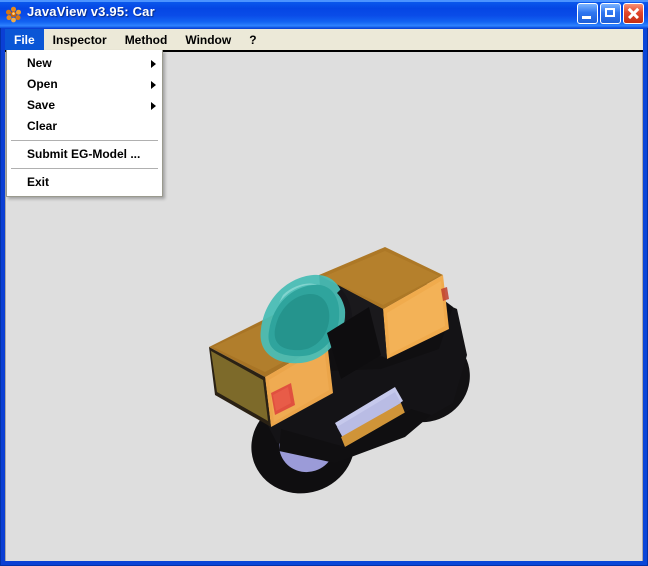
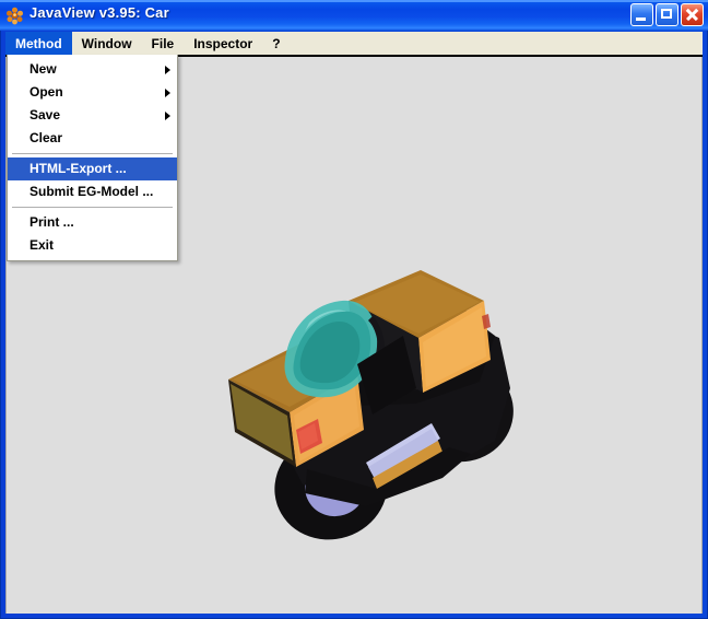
  JavaView v3.95: Car
- File
+ Method
- Inspector
+ Window
- Method
+ File
- Window
+ Inspector
  ?
  New
  Open
  Save
  Clear
+ HTML-Export ...
  Submit EG-Model ...
+ Print ...
  Exit
